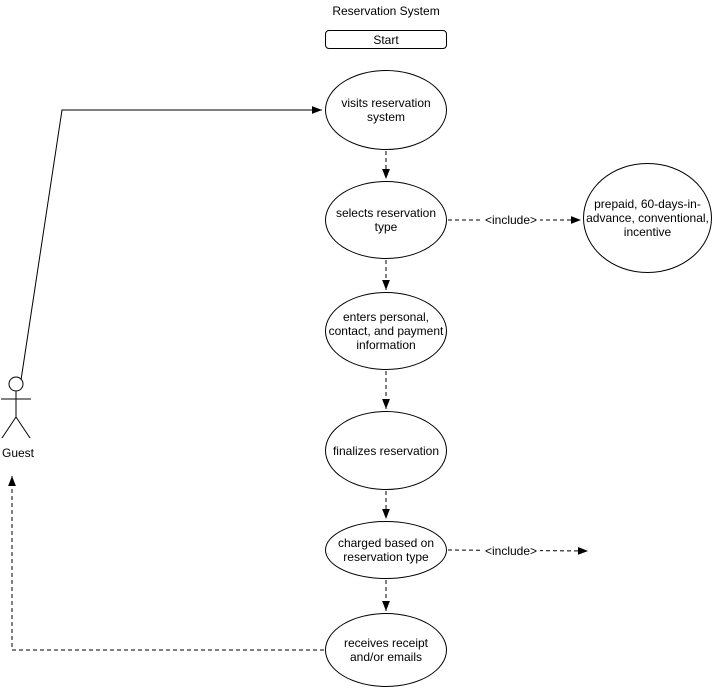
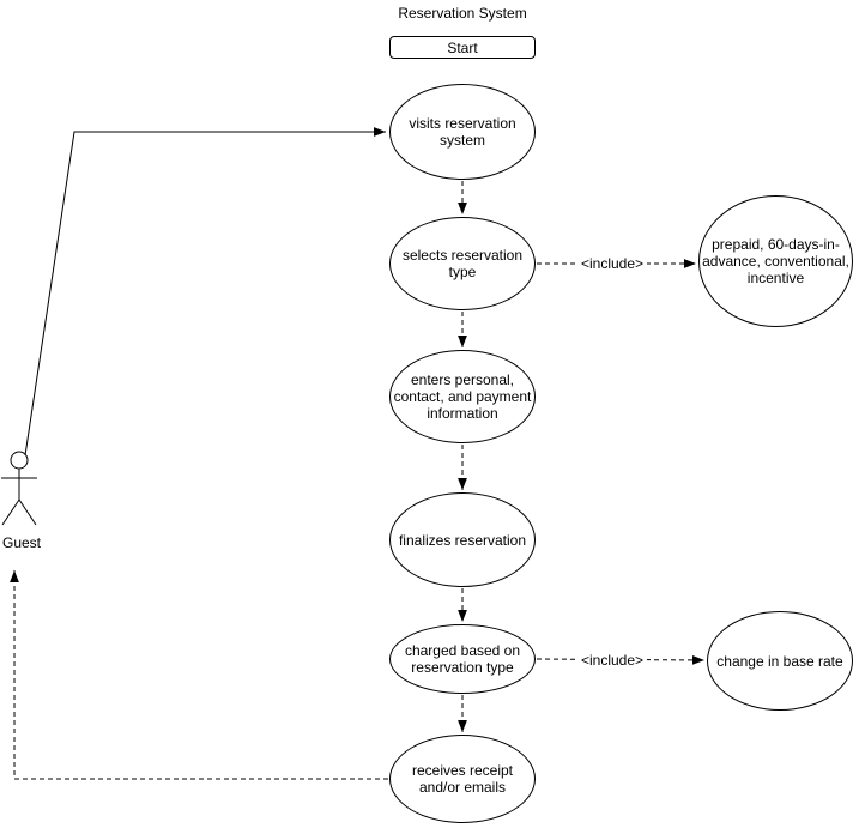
  Reservation System
  Start
  visits reservation
  system
  selects reservation
  type
  enters personal,
  contact, and payment
  information
  finalizes reservation
  charged based on
  reservation type
  receives receipt
  and/or emails
  prepaid, 60-days-in-
  advance, conventional,
  incentive
+ change in base rate
  <include>
  <include>
  Guest
